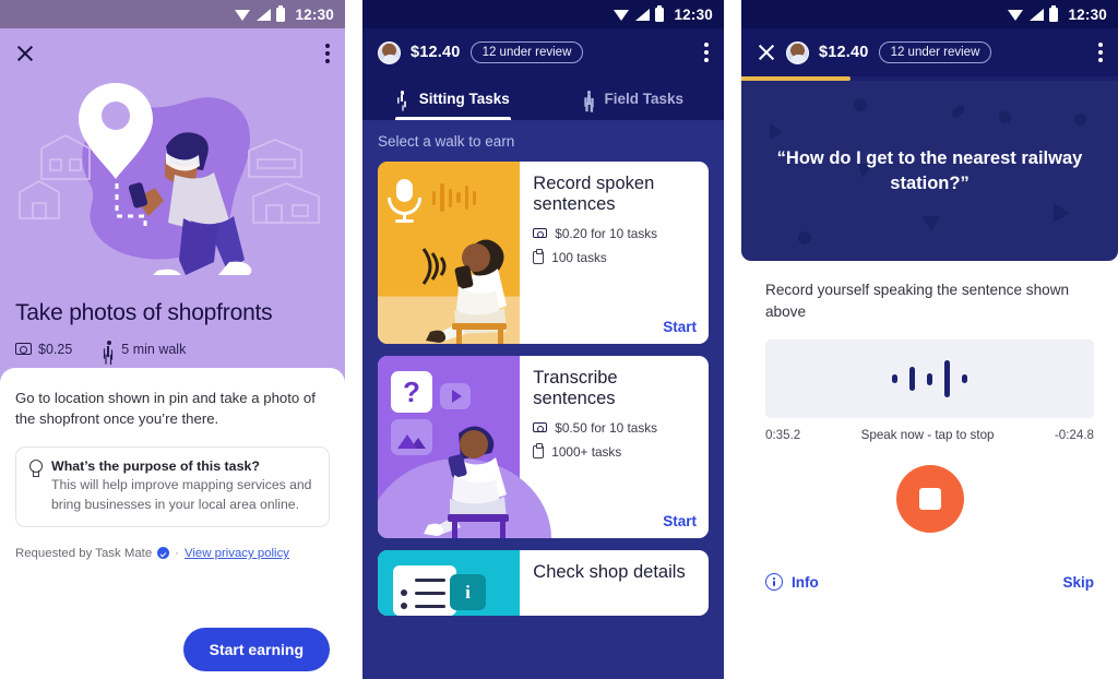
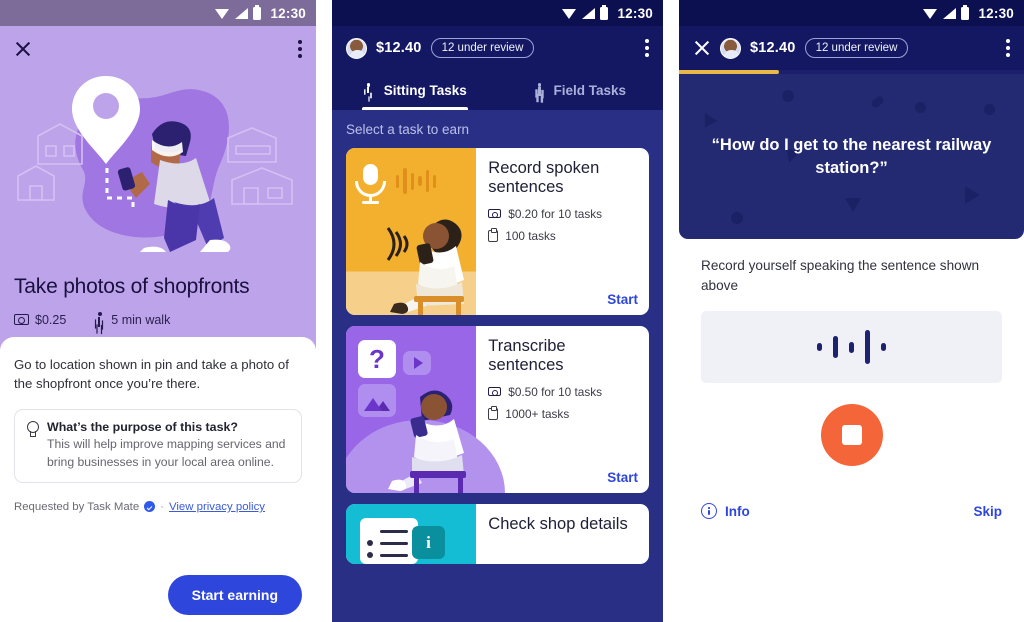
  12:30
  Take photos of shopfronts
  $0.25
  5 min walk
  Go to location shown in pin and take a photo of the shopfront once you’re there.
  What’s the purpose of this task?
  This will help improve mapping services and bring businesses in your local area online.
  Requested by Task Mate
  ·
  View privacy policy
  Start earning
  12:30
  $12.40
  12 under review
  Sitting Tasks
  Field Tasks
- Select a walk to earn
+ Select a task to earn
  Record spoken sentences
  $0.20 for 10 tasks
  100 tasks
  Start
  ?
  Transcribe sentences
  $0.50 for 10 tasks
  1000+ tasks
  Start
  i
  Check shop details
  12:30
  $12.40
  12 under review
  “How do I get to the nearest railway station?”
  Record yourself speaking the sentence shown above
- 0:35.2
- Speak now - tap to stop
- -0:24.8
  Info
  Skip
